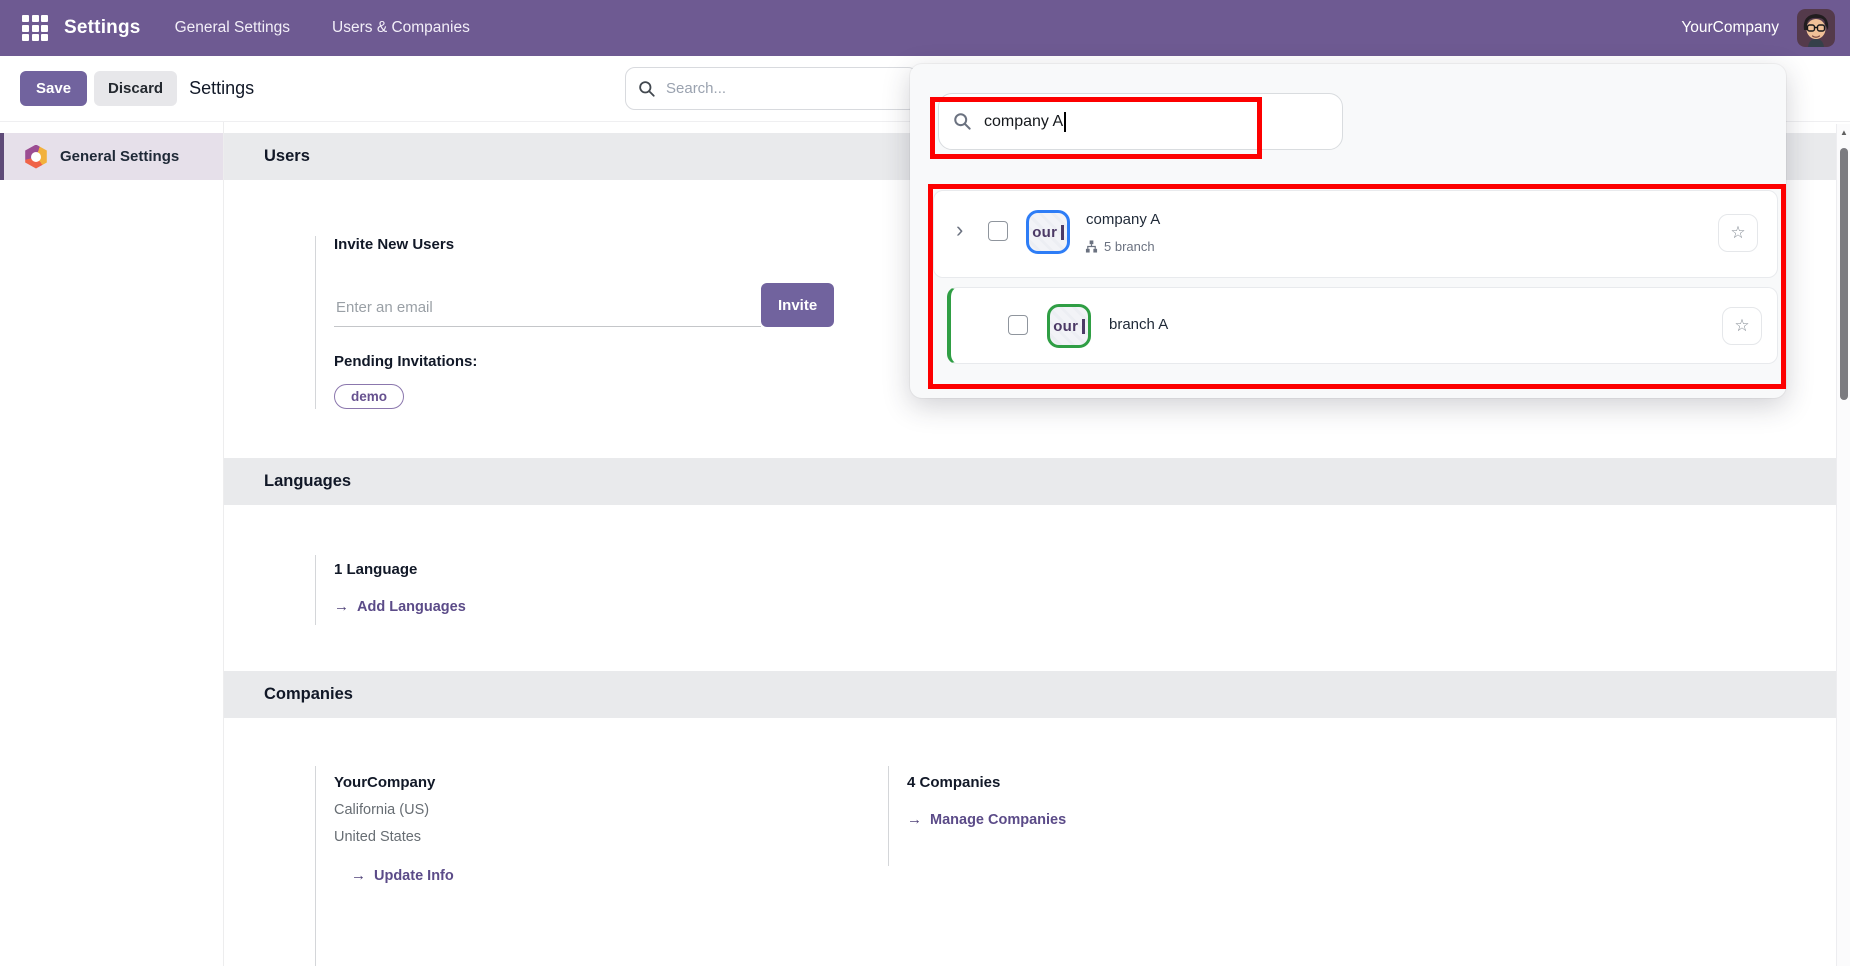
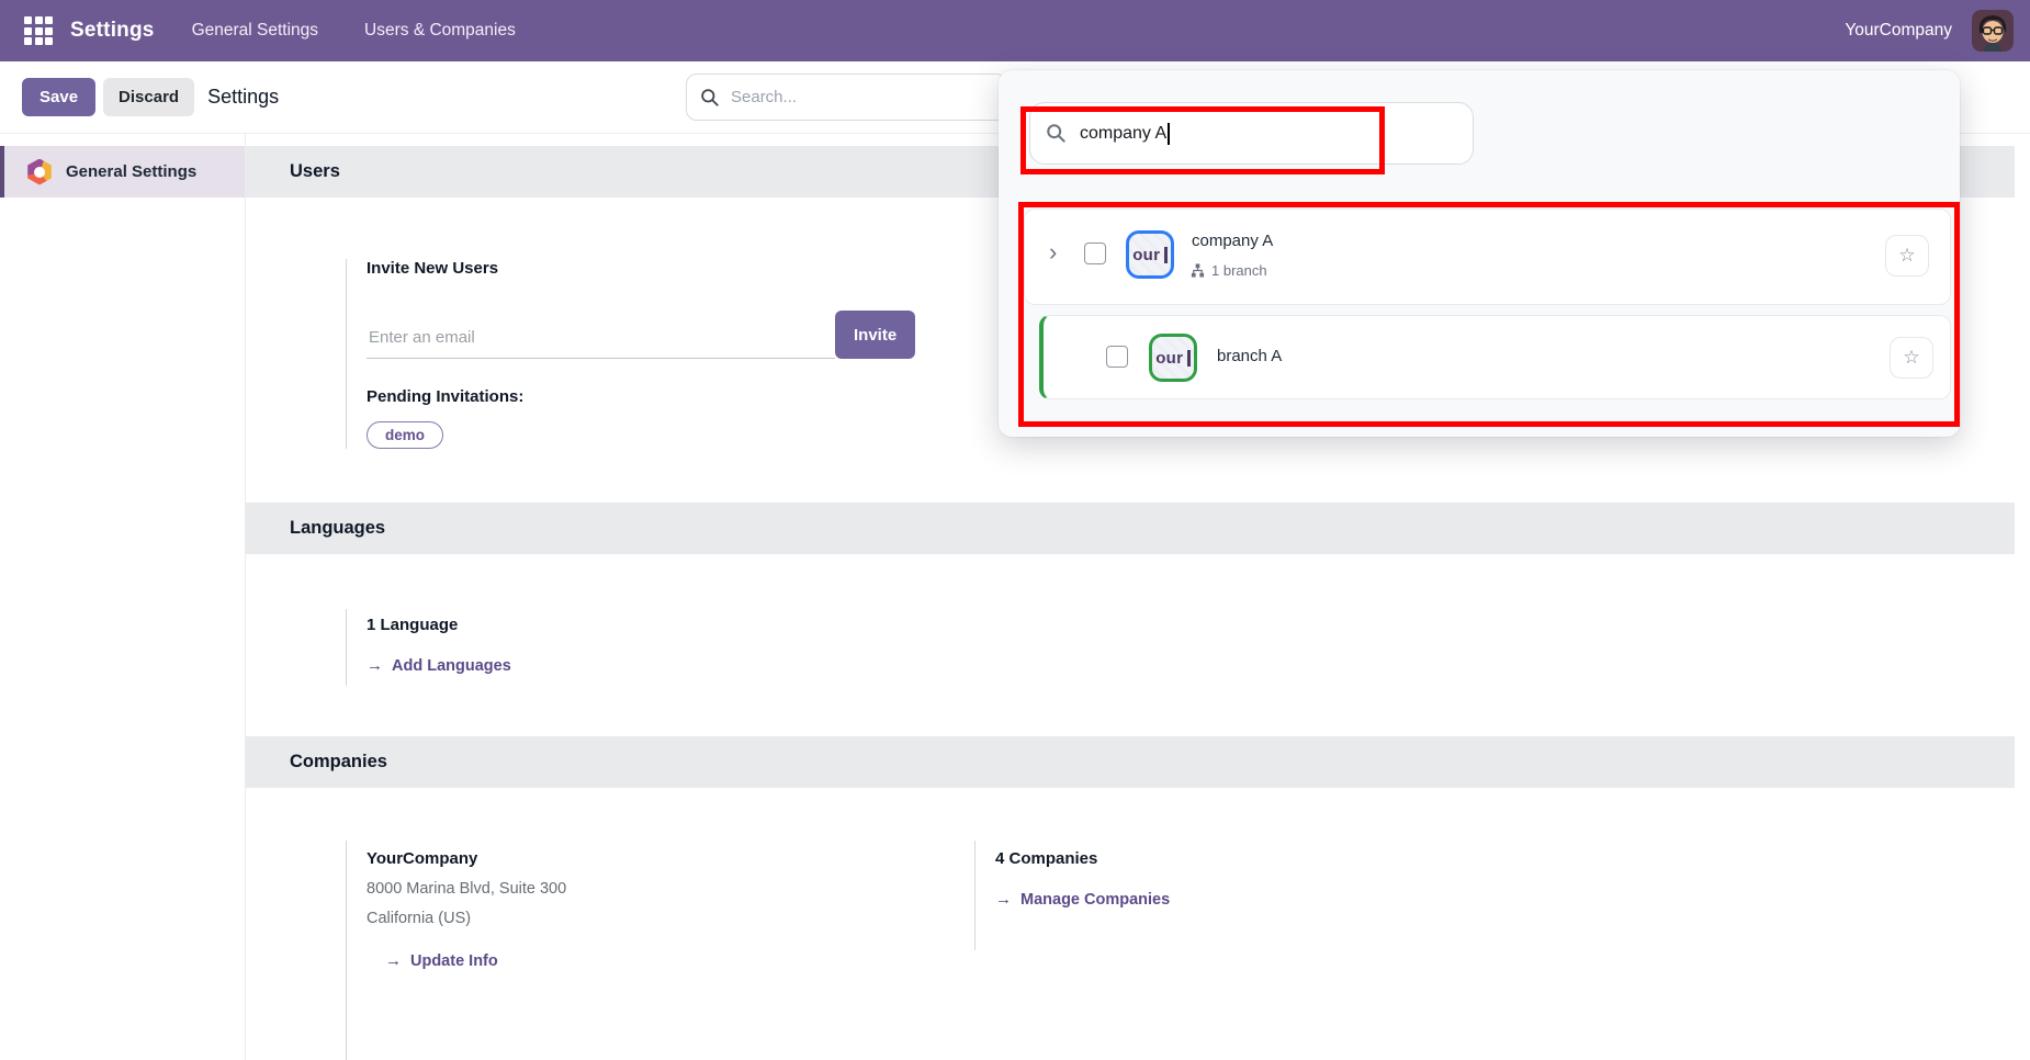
  Settings
  General Settings
  Users & Companies
  YourCompany
  Save
  Discard
  Settings
  Search...
  General Settings
  Users
  Invite New Users
  Enter an email
  Invite
  Pending Invitations:
  demo
  Languages
  1 Language
  →
  Add Languages
  Companies
  YourCompany
+ 8000 Marina Blvd, Suite 300
  California (US)
- United States
  →
  Update Info
  4 Companies
  →
  Manage Companies
  company A
  ›
  our
  company A
- 5 branch
+ 1 branch
  ☆
  our
  branch A
  ☆
- ▲
